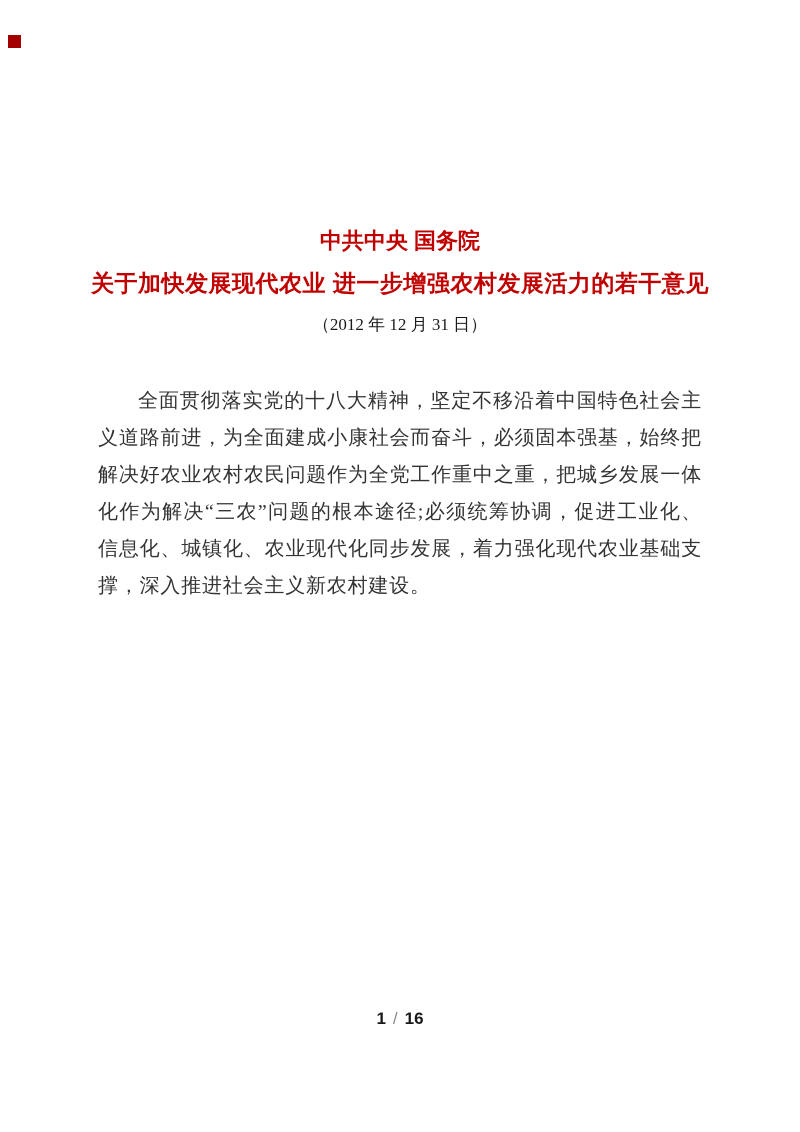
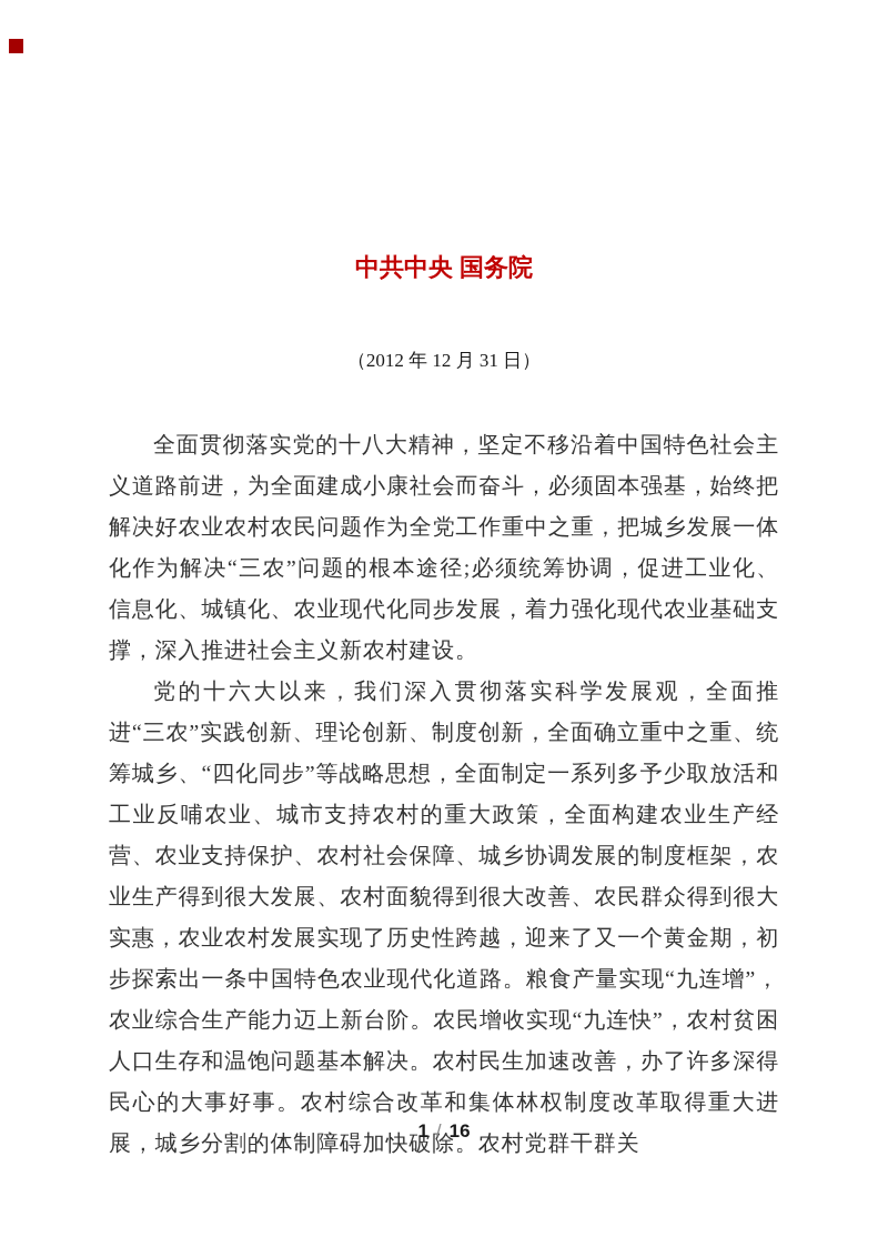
  中共中央 国务院
- 关于加快发展现代农业 进一步增强农村发展活力的若干意见
  （2012 年 12 月 31 日）
  全面贯彻落实党的十八大精神，坚定不移沿着中国特色社会主义道路前进，为全面建成小康社会而奋斗，必须固本强基，始终把解决好农业农村农民问题作为全党工作重中之重，把城乡发展一体化作为解决“三农”问题的根本途径;必须统筹协调，促进工业化、信息化、城镇化、农业现代化同步发展，着力强化现代农业基础支撑，深入推进社会主义新农村建设。
+ 党的十六大以来，我们深入贯彻落实科学发展观，全面推进“三农”实践创新、理论创新、制度创新，全面确立重中之重、统筹城乡、“四化同步”等战略思想，全面制定一系列多予少取放活和工业反哺农业、城市支持农村的重大政策，全面构建农业生产经营、农业支持保护、农村社会保障、城乡协调发展的制度框架，农业生产得到很大发展、农村面貌得到很大改善、农民群众得到很大实惠，农业农村发展实现了历史性跨越，迎来了又一个黄金期，初步探索出一条中国特色农业现代化道路。粮食产量实现“九连增”，农业综合生产能力迈上新台阶。农民增收实现“九连快”，农村贫困人口生存和温饱问题基本解决。农村民生加速改善，办了许多深得民心的大事好事。农村综合改革和集体林权制度改革取得重大进展，城乡分割的体制障碍加快破除。农村党群干群关
  1 / 16
